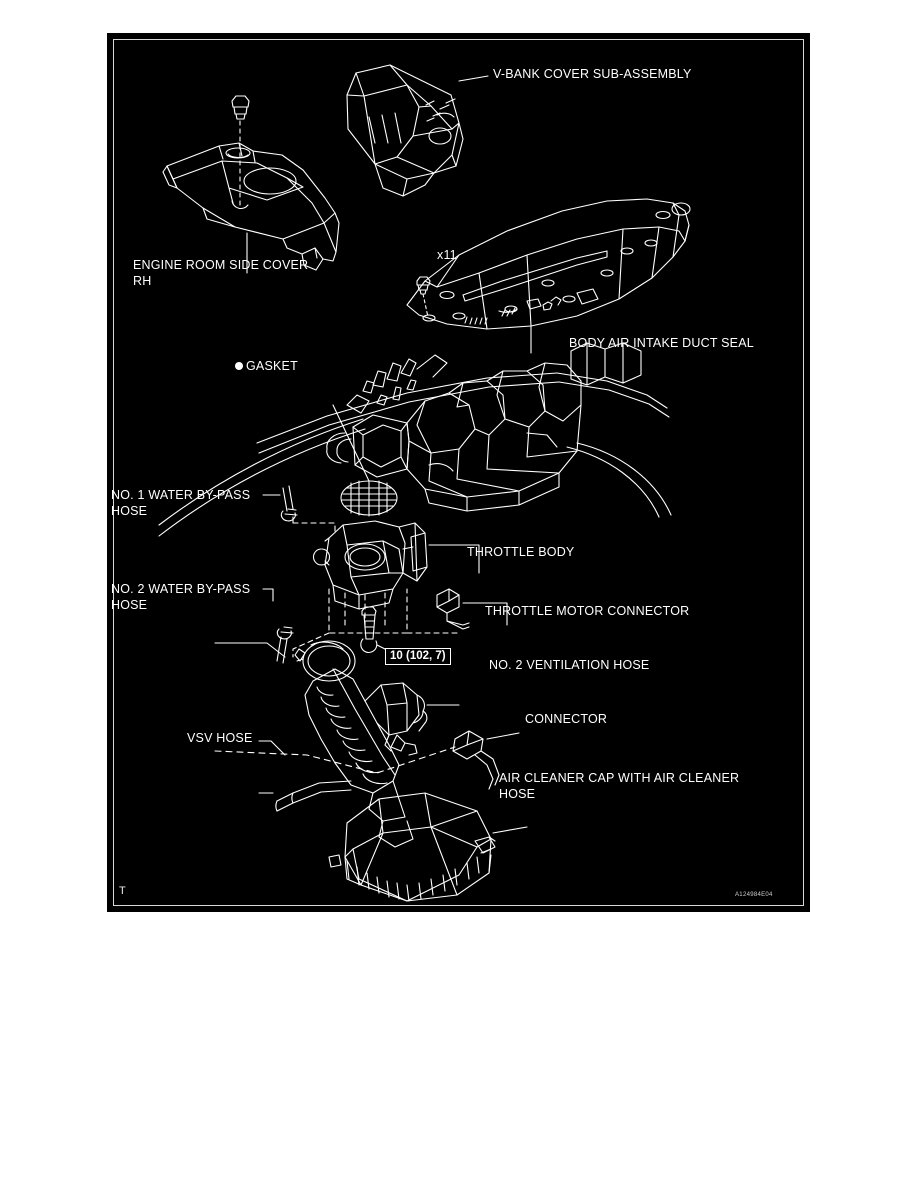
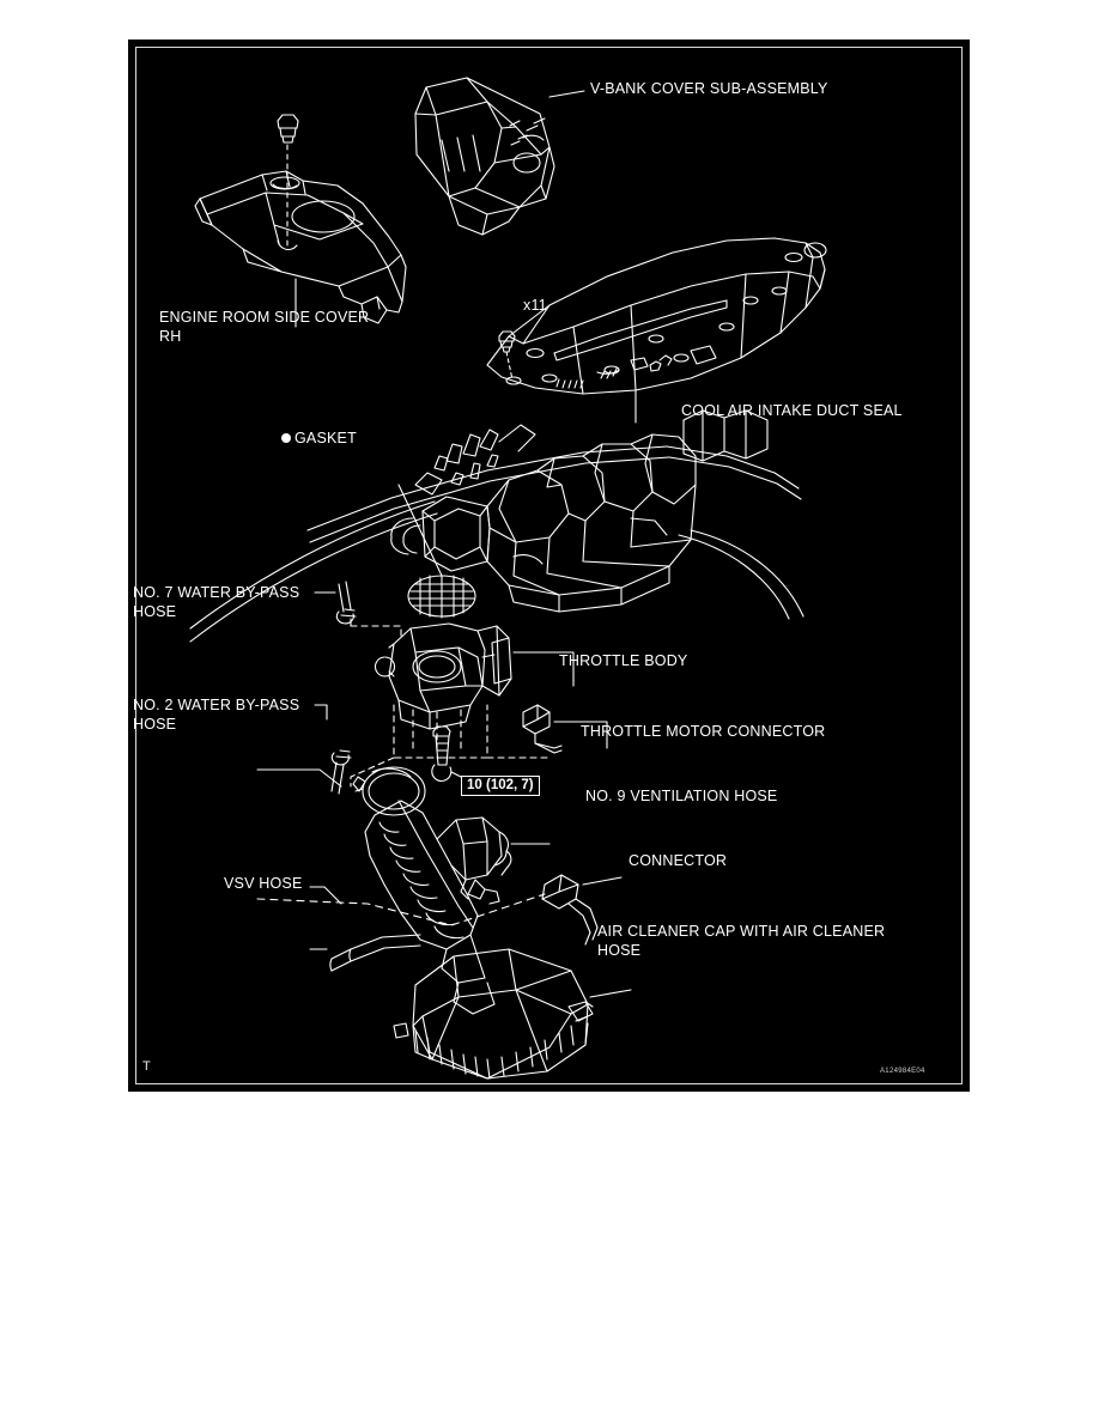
  V-BANK COVER SUB-ASSEMBLY
  ENGINE ROOM SIDE COVER
  RH
- BODY AIR INTAKE DUCT SEAL
+ COOL AIR INTAKE DUCT SEAL
  x11
  GASKET
- NO. 1 WATER BY-PASS
+ NO. 7 WATER BY-PASS
  HOSE
  NO. 2 WATER BY-PASS
  HOSE
  THROTTLE BODY
  THROTTLE MOTOR CONNECTOR
  10 (102, 7)
- NO. 2 VENTILATION HOSE
+ NO. 9 VENTILATION HOSE
  CONNECTOR
  VSV HOSE
  AIR CLEANER CAP WITH AIR CLEANER
  HOSE
  T
